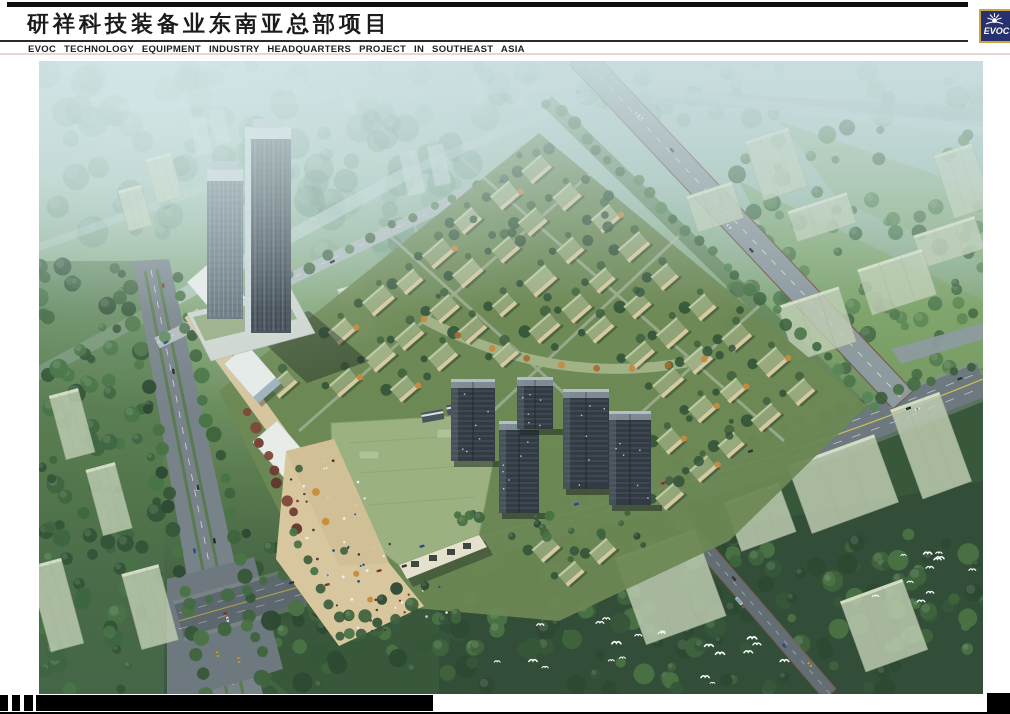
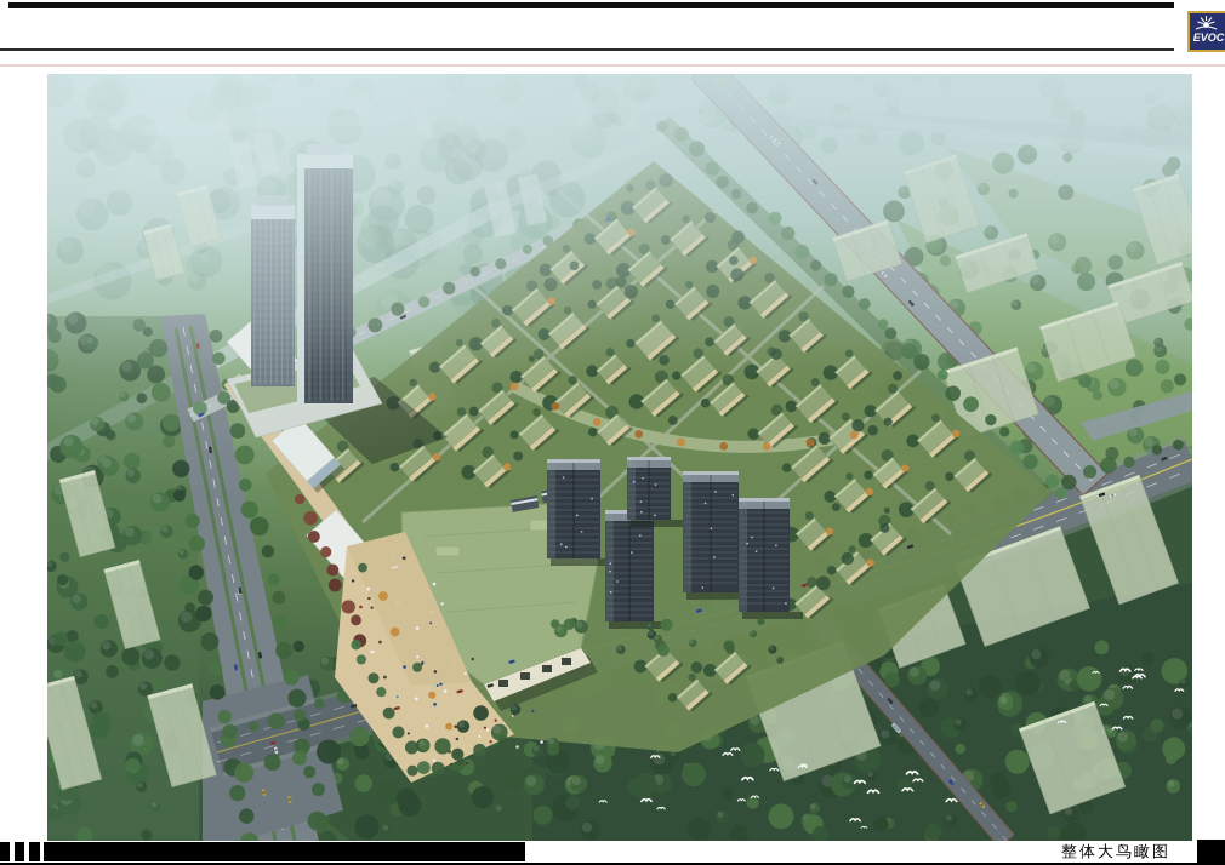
- 研祥科技装备业东南亚总部项目
- EVOC TECHNOLOGY EQUIPMENT INDUSTRY HEADQUARTERS PROJECT IN SOUTHEAST ASIA
  EVOC
+ 整体大鸟瞰图
